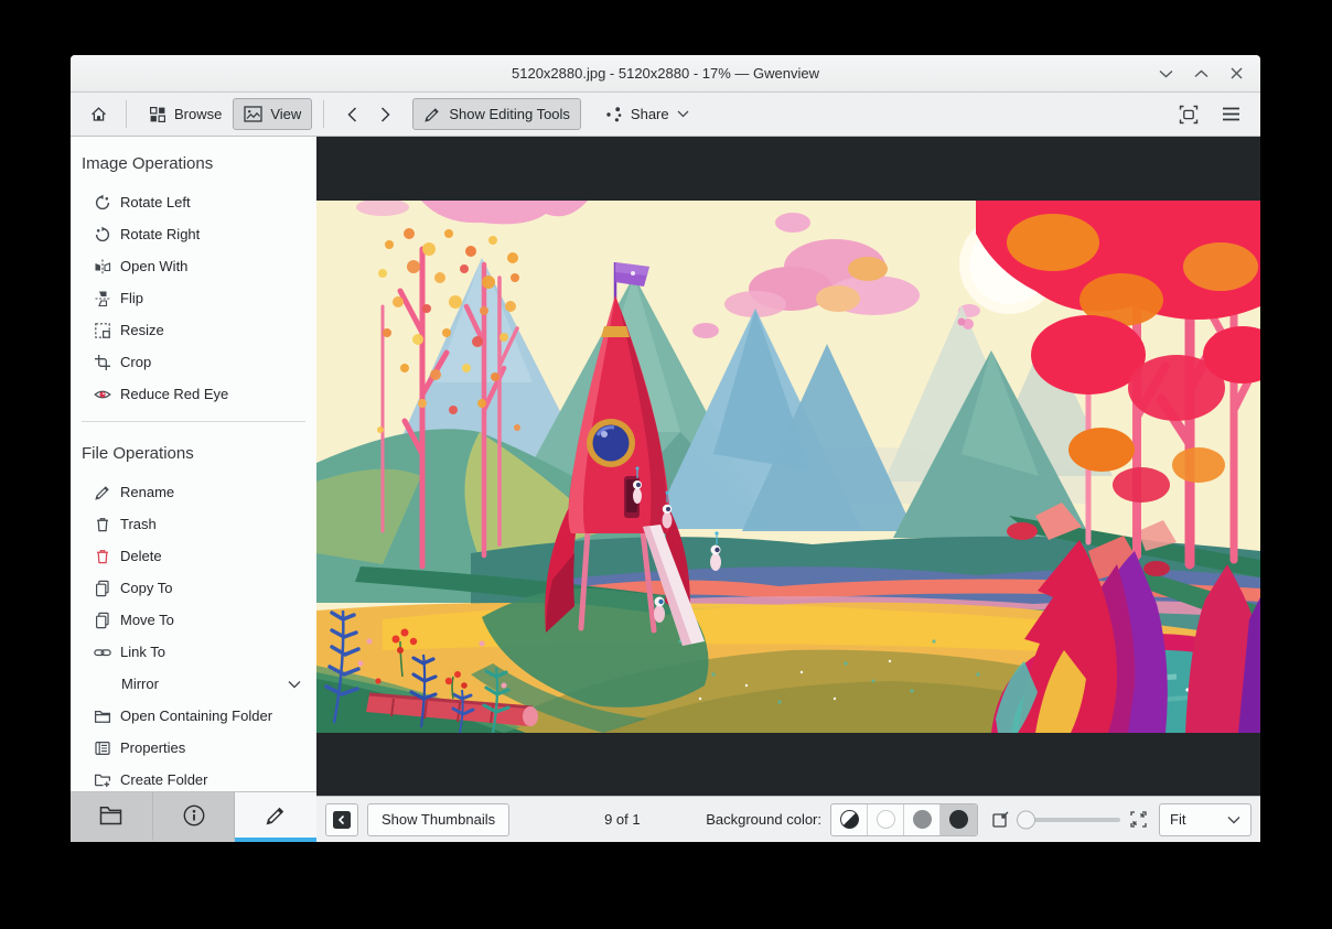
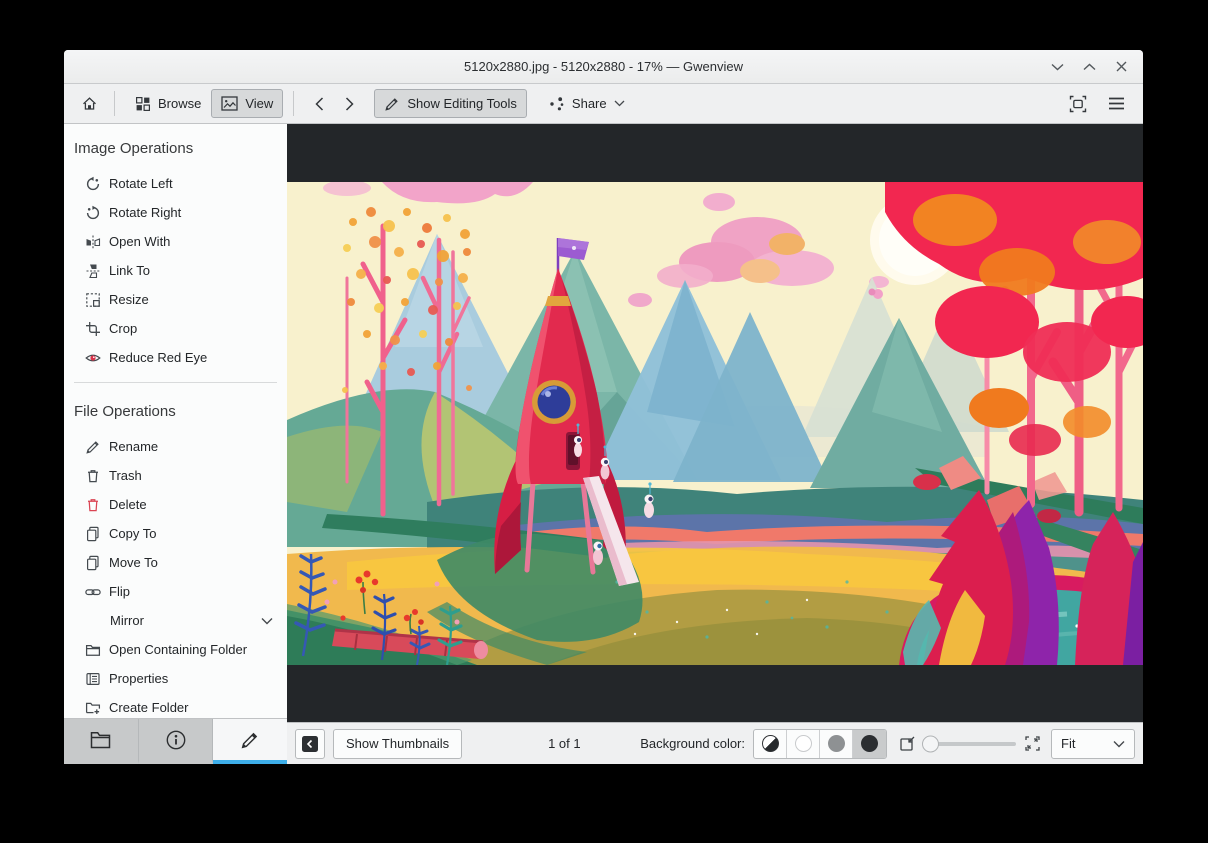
  5120x2880.jpg - 5120x2880 - 17% — Gwenview
  Browse
  View
  Show Editing Tools
  Share
  Image Operations
  Rotate Left
  Rotate Right
  Open With
- Flip
+ Link To
  Resize
  Crop
  Reduce Red Eye
  File Operations
  Rename
  Trash
  Delete
  Copy To
  Move To
- Link To
+ Flip
  Mirror
  Open Containing Folder
  Properties
  Create Folder
  Show Thumbnails
- 9 of 1
+ 1 of 1
  Background color:
  Fit
